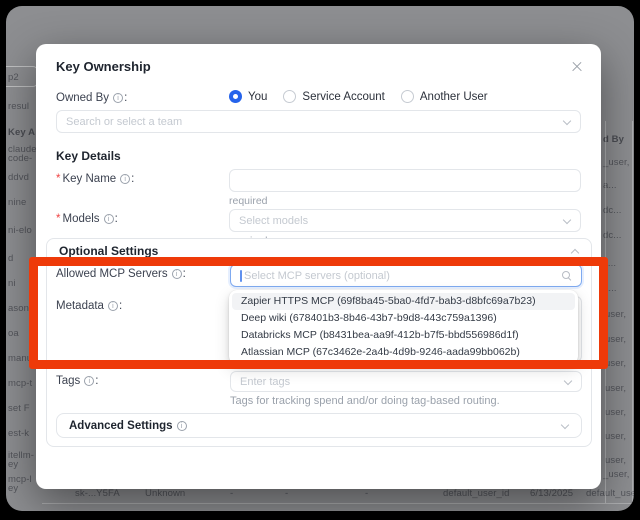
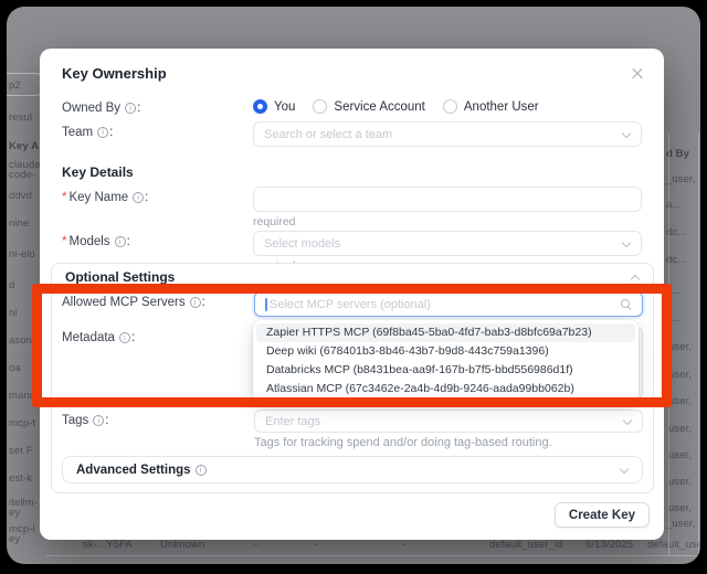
  p2
  resul
  Key A
  claude
  code-
  ddvd
  nine
  ni-elo
  d
  ni
  ason2
  oa
  manu
  mcp-t
  set F
  est-k
  itellm-
  ey
  mcp-l
  ey
  d By
  _user,
  a...
  dc...
  dc...
  c...
  a...
  user,
  user,
  user,
  user,
  user,
  user,
  user,
  _user,
  sk-...Y5FA
  Unknown
  -
  -
  -
  default_user_id
  6/13/2025
  default_use
  Key Ownership
  Owned By :
  You
  Service Account
  Another User
+ Team :
  Search or select a team
  Key Details
  * Key Name :
  required
  * Models :
  Select models
  Optional Settings
  Allowed MCP Servers :
  Select MCP servers (optional)
  Metadata :
  Tags :
  Enter tags
  Tags for tracking spend and/or doing tag-based routing.
  Advanced Settings
  Zapier HTTPS MCP (69f8ba45-5ba0-4fd7-bab3-d8bfc69a7b23)
  Deep wiki (678401b3-8b46-43b7-b9d8-443c759a1396)
- Databricks MCP (b8431bea-aa9f-412b-b7f5-bbd556986d1f)
+ Databricks MCP (b8431bea-aa9f-167b-b7f5-bbd556986d1f)
  Atlassian MCP (67c3462e-2a4b-4d9b-9246-aada99bb062b)
+ Create Key
